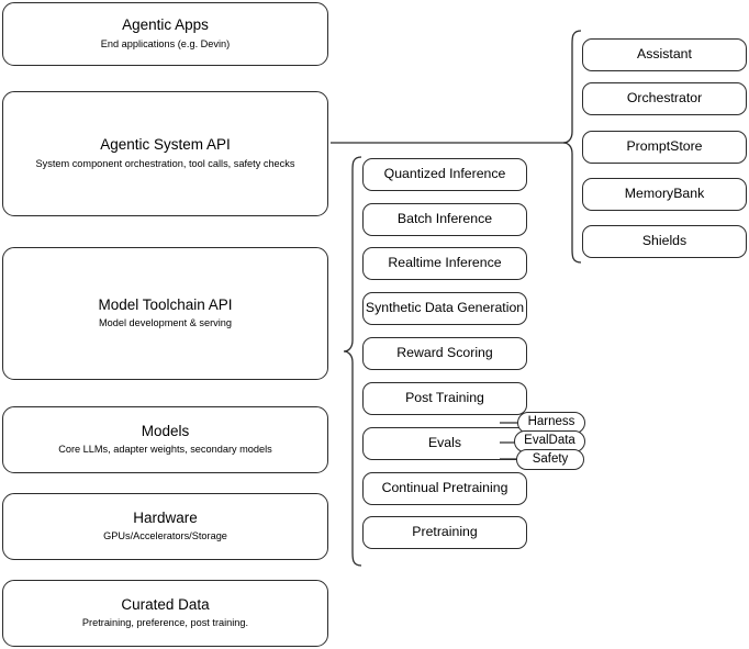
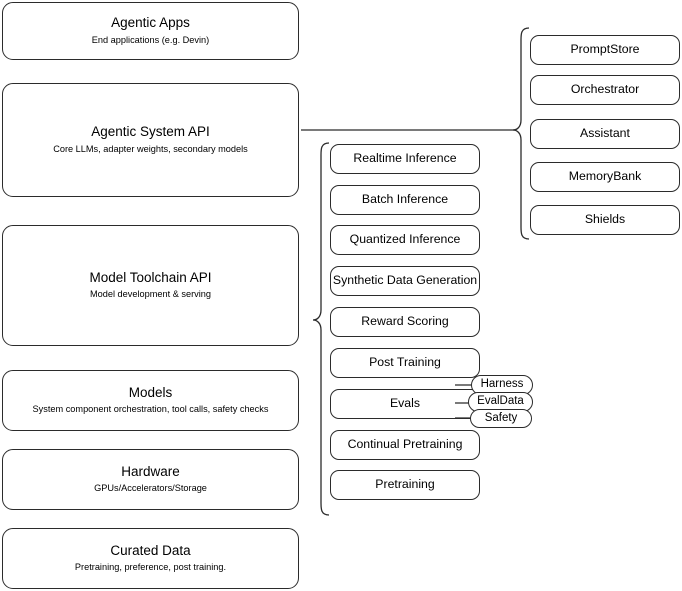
  Agentic Apps
  End applications (e.g. Devin)
  Agentic System API
- System component orchestration, tool calls, safety checks
+ Core LLMs, adapter weights, secondary models
  Model Toolchain API
  Model development & serving
  Models
- Core LLMs, adapter weights, secondary models
+ System component orchestration, tool calls, safety checks
  Hardware
  GPUs/Accelerators/Storage
  Curated Data
  Pretraining, preference, post training.
- Quantized Inference
+ Realtime Inference
  Batch Inference
- Realtime Inference
+ Quantized Inference
  Synthetic Data Generation
  Reward Scoring
  Post Training
  Evals
  Continual Pretraining
  Pretraining
  Harness
  EvalData
  Safety
- Assistant
+ PromptStore
  Orchestrator
- PromptStore
+ Assistant
  MemoryBank
  Shields
